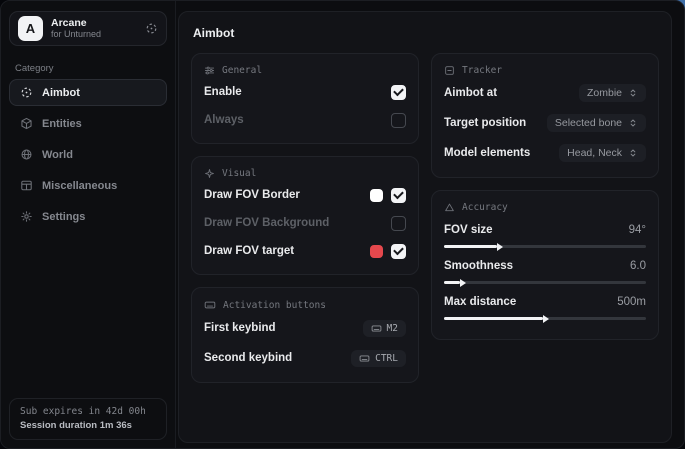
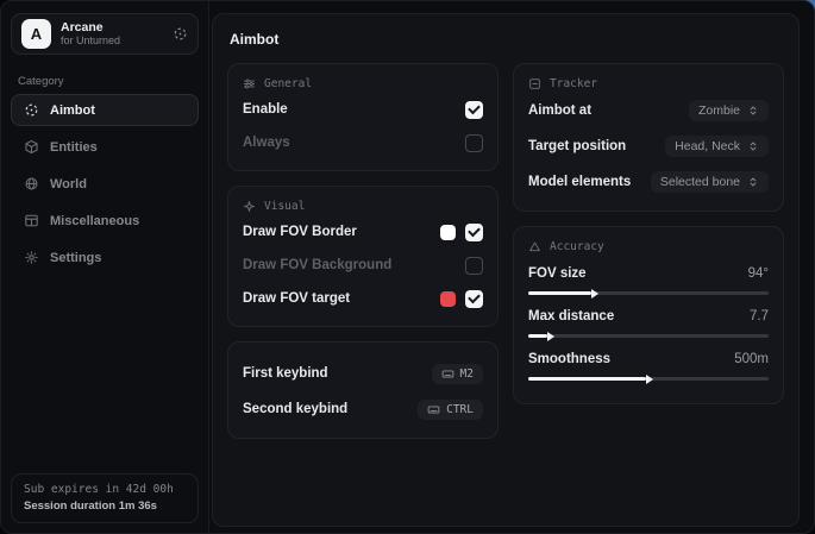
  A
  Arcane
  for Unturned
  Category
  Aimbot
  Entities
  World
  Miscellaneous
  Settings
  Sub expires in 42d 00h
  Session duration 1m 36s
  Aimbot
  General
  Enable
  Always
  Visual
  Draw FOV Border
  Draw FOV Background
  Draw FOV target
- Activation buttons
  First keybind
  M2
  Second keybind
  CTRL
  Tracker
  Aimbot at
  Zombie
  Target position
- Selected bone
+ Head, Neck
  Model elements
- Head, Neck
+ Selected bone
  Accuracy
  FOV size
  94°
- Smoothness
+ Max distance
- 6.0
+ 7.7
- Max distance
+ Smoothness
  500m
